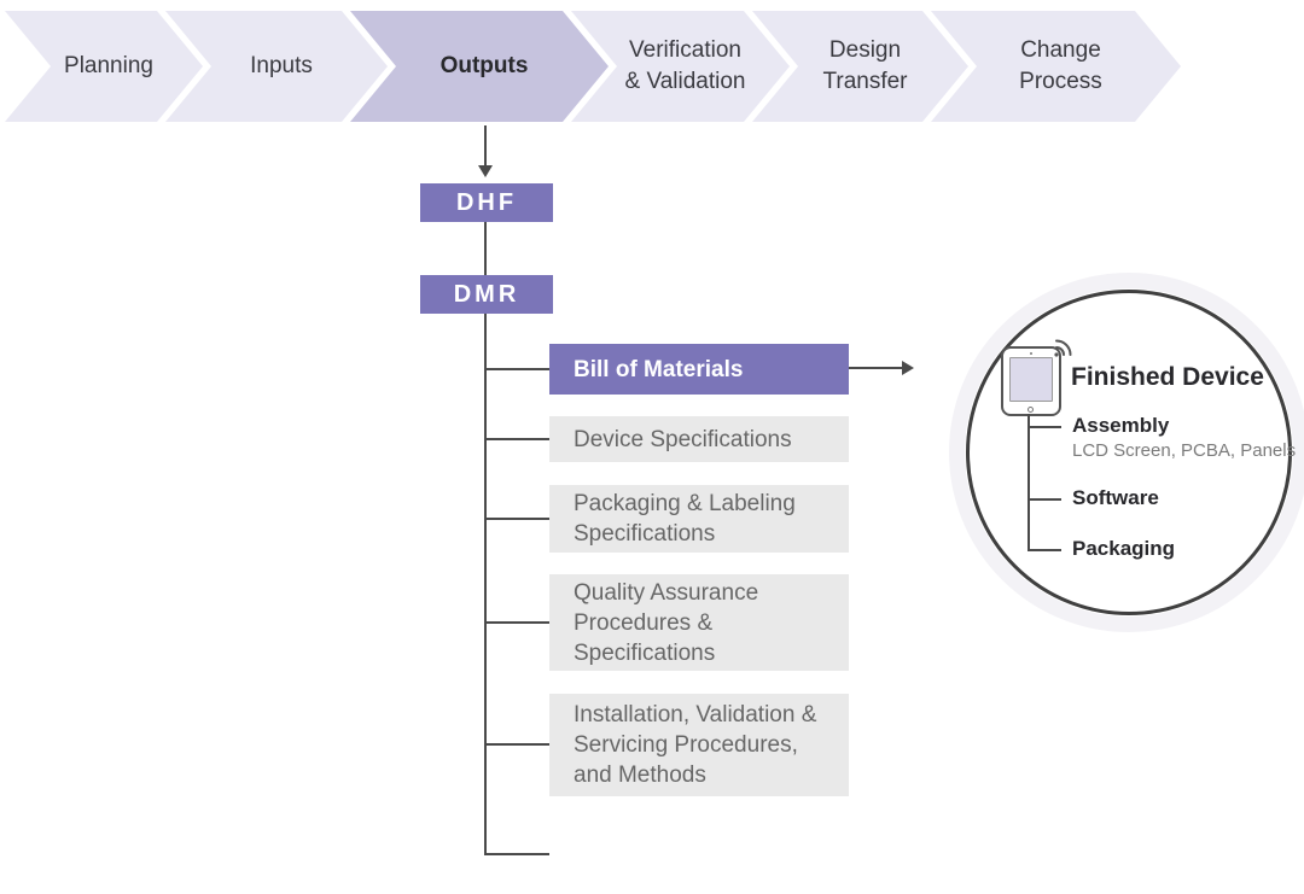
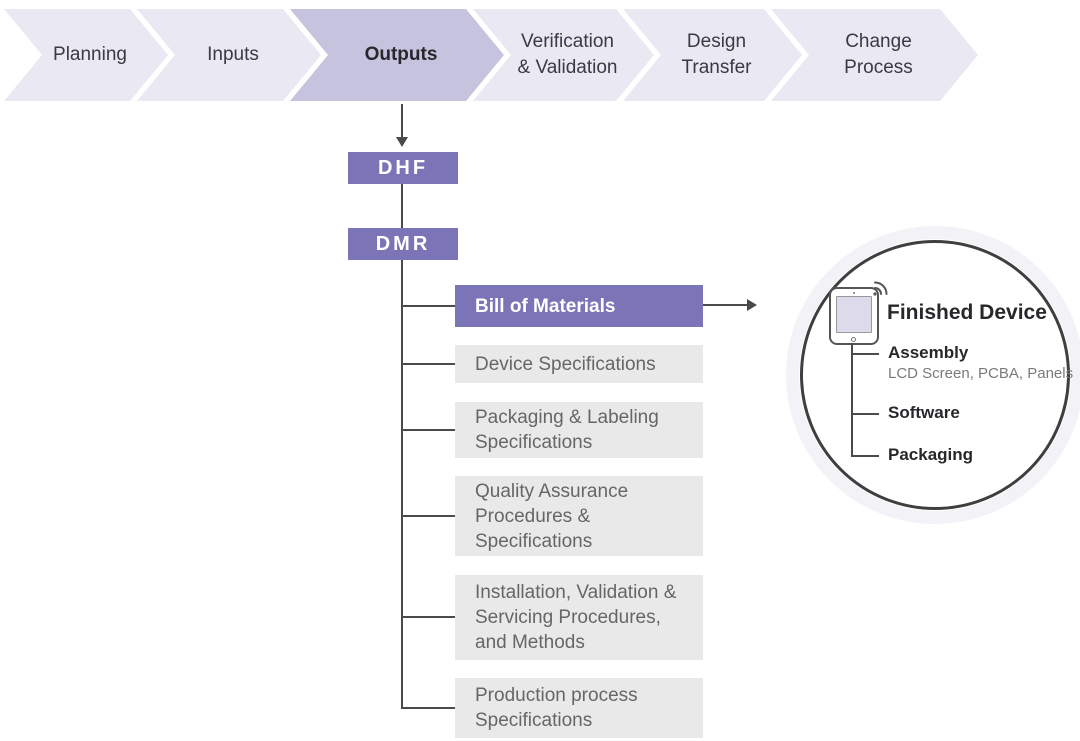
  Planning
  Inputs
  Outputs
  Verification
  & Validation
  Design
  Transfer
  Change
  Process
  DHF
  DMR
  Bill of Materials
  Device Specifications
  Packaging & Labeling Specifications
  Quality Assurance Procedures & Specifications
  Installation, Validation & Servicing Procedures, and Methods
+ Production process Specifications
  Finished Device
  Assembly
  LCD Screen, PCBA, Panels
  Software
  Packaging
